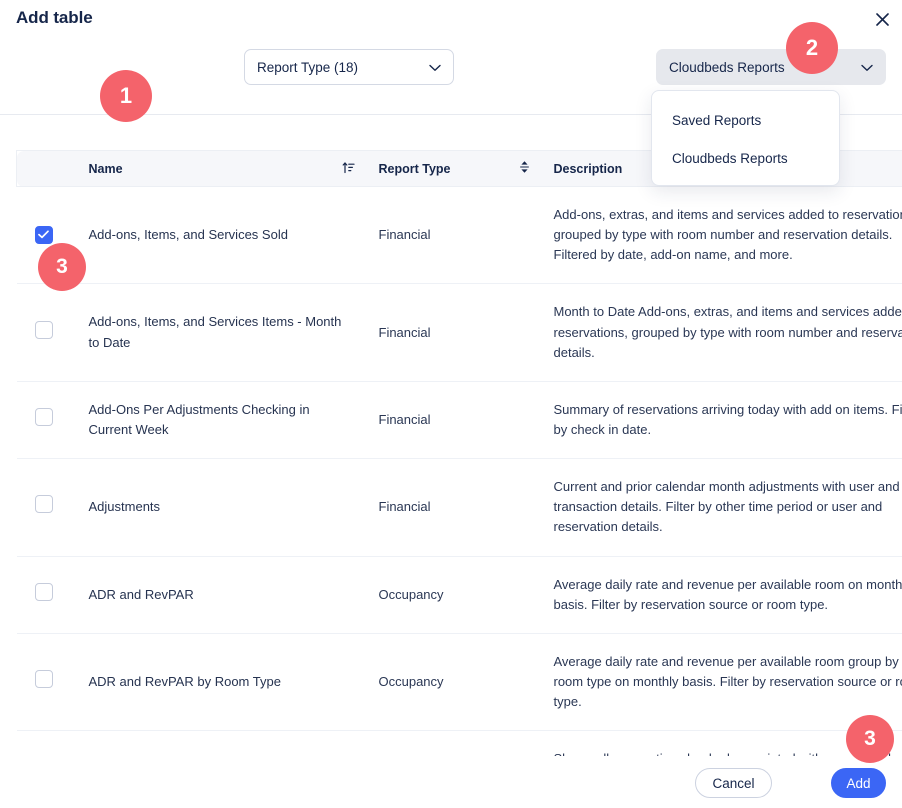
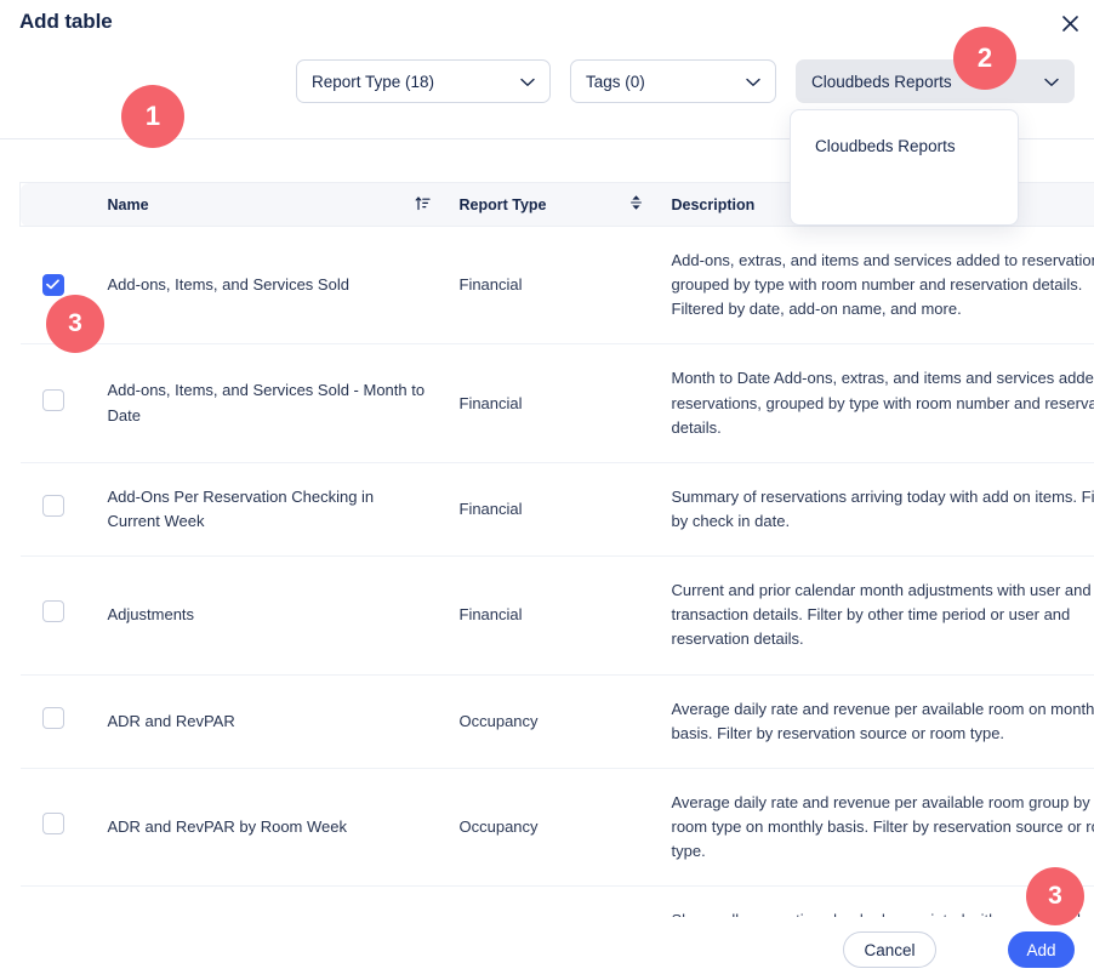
  Add table
  Report Type (18)
+ Tags (0)
  Cloudbeds Reports
- Saved Reports
  Cloudbeds Reports
  	Name	Report Type	Description
  	Add-ons, Items, and Services Sold	Financial	Add-ons, extras, and items and services added to reservatio grouped by type with room number and reservation details. Filtered by date, add-on name, and more.
- 	Add-ons, Items, and Services Items - Month to Date	Financial	Month to Date Add-ons, extras, and items and services adde reservations, grouped by type with room number and reserva details.
+ 	Add-ons, Items, and Services Sold - Month to Date	Financial	Month to Date Add-ons, extras, and items and services adde reservations, grouped by type with room number and reserva details.
- 	Add-Ons Per Adjustments Checking in Current Week	Financial	Summary of reservations arriving today with add on items. Fi by check in date.
+ 	Add-Ons Per Reservation Checking in Current Week	Financial	Summary of reservations arriving today with add on items. Fi by check in date.
  	Adjustments	Financial	Current and prior calendar month adjustments with user and transaction details. Filter by other time period or user and reservation details.
  	ADR and RevPAR	Occupancy	Average daily rate and revenue per available room on month basis. Filter by reservation source or room type.
- 	ADR and RevPAR by Room Type	Occupancy	Average daily rate and revenue per available room group by room type on monthly basis. Filter by reservation source or r type.
+ 	ADR and RevPAR by Room Week	Occupancy	Average daily rate and revenue per available room group by room type on monthly basis. Filter by reservation source or r type.
  Cancel
  Add
  1
  2
  3
  3
